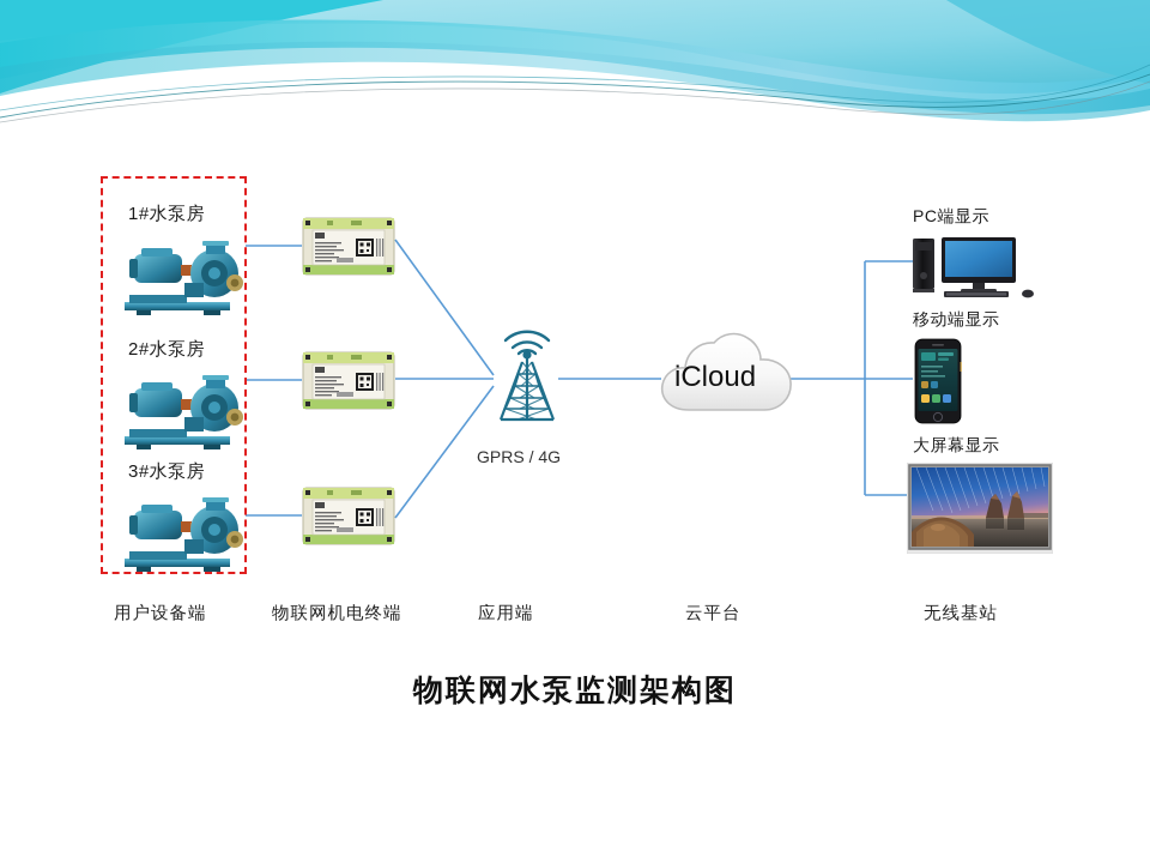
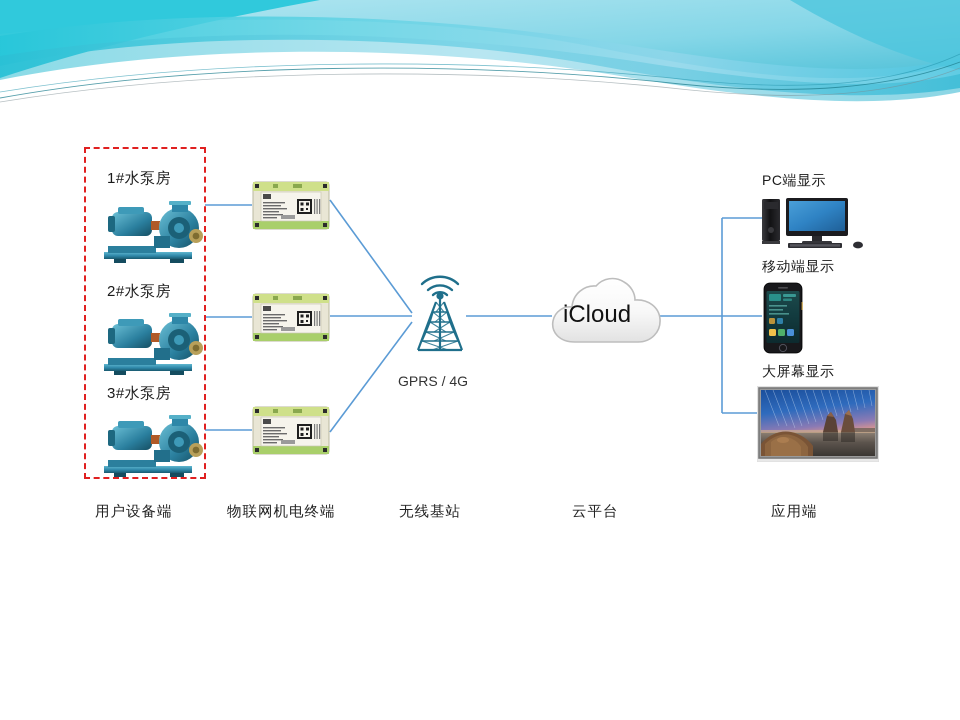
  1#水泵房
  2#水泵房
  3#水泵房
  GPRS / 4G
  iCloud
  PC端显示
  移动端显示
  大屏幕显示
  用户设备端
  物联网机电终端
- 应用端
+ 无线基站
  云平台
- 无线基站
+ 应用端
- 物联网水泵监测架构图
